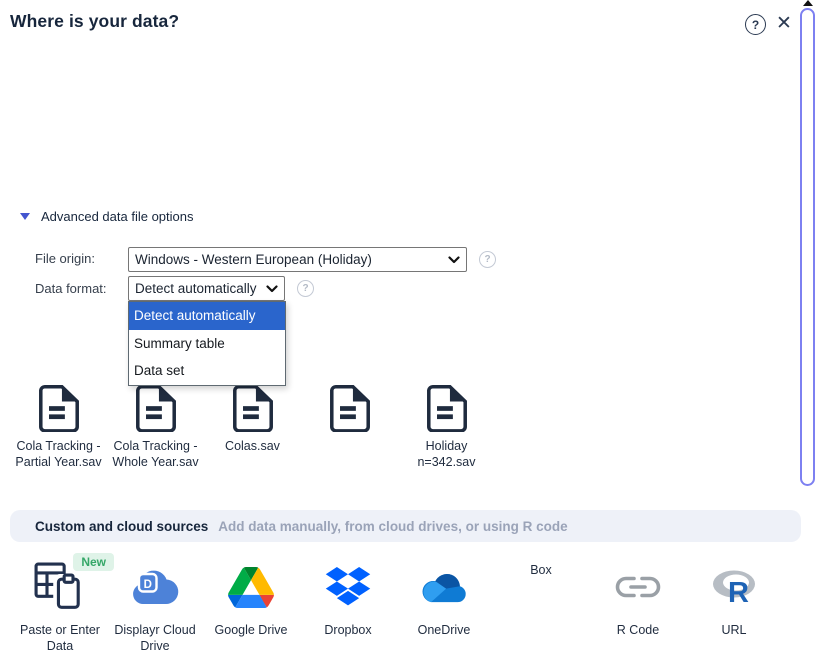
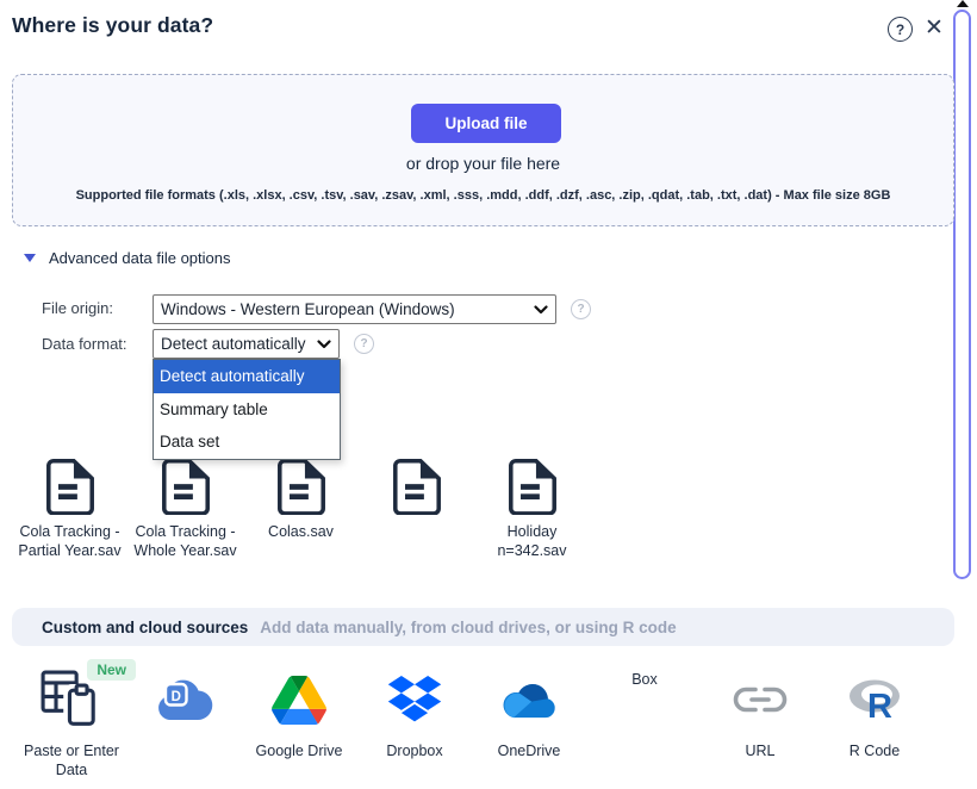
  Where is your data?
  ?
  ✕
+ Upload file
+ or drop your file here
+ Supported file formats (.xls, .xlsx, .csv, .tsv, .sav, .zsav, .xml, .sss, .mdd, .ddf, .dzf, .asc, .zip, .qdat, .tab, .txt, .dat) - Max file size 8GB
  Advanced data file options
  File origin:
- Windows - Western European (Holiday)
+ Windows - Western European (Windows)
  ?
  Data format:
  Detect automatically
  ?
  Detect automatically
  Summary table
  Data set
  Cola Tracking - Partial Year.sav
  Cola Tracking - Whole Year.sav
  Colas.sav
  Holiday n=342.sav
  Custom and cloud sources
  Add data manually, from cloud drives, or using R code
  New
  Paste or Enter Data
  D
- Displayr Cloud Drive
  Google Drive
  Dropbox
  OneDrive
  Box
- R Code
+ URL
  R
- URL
+ R Code
